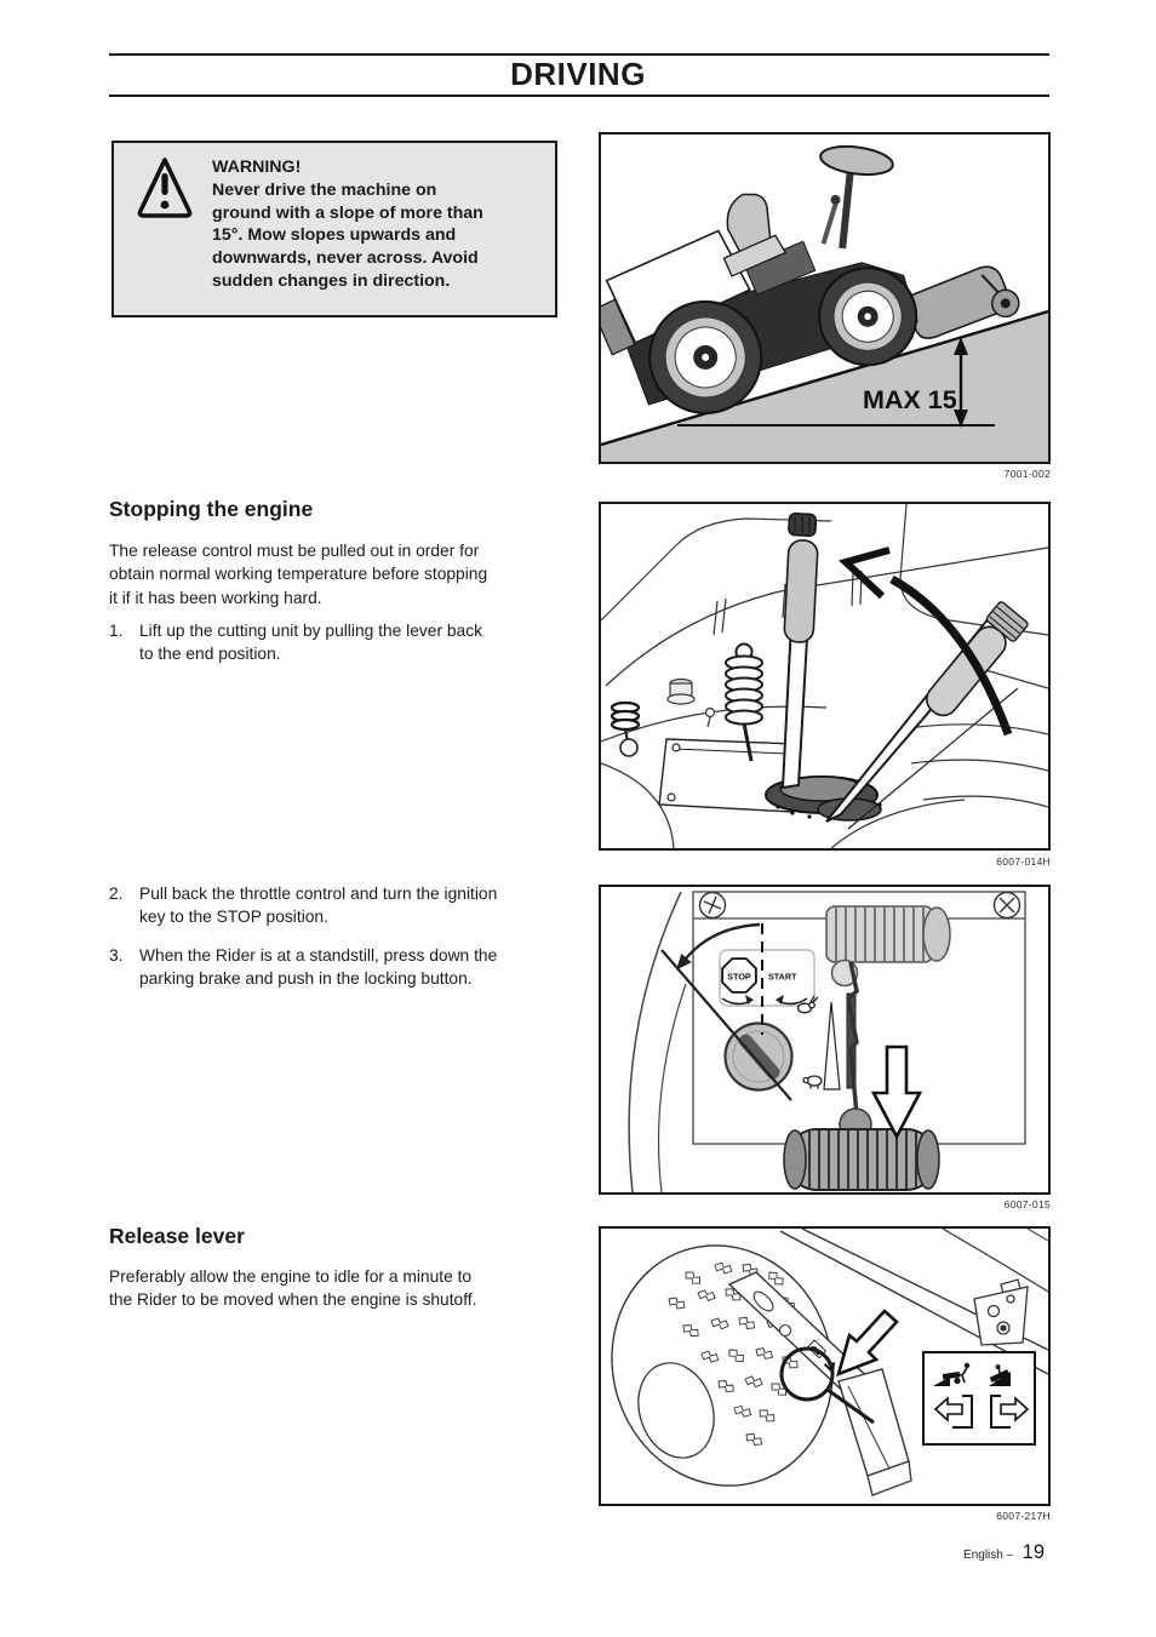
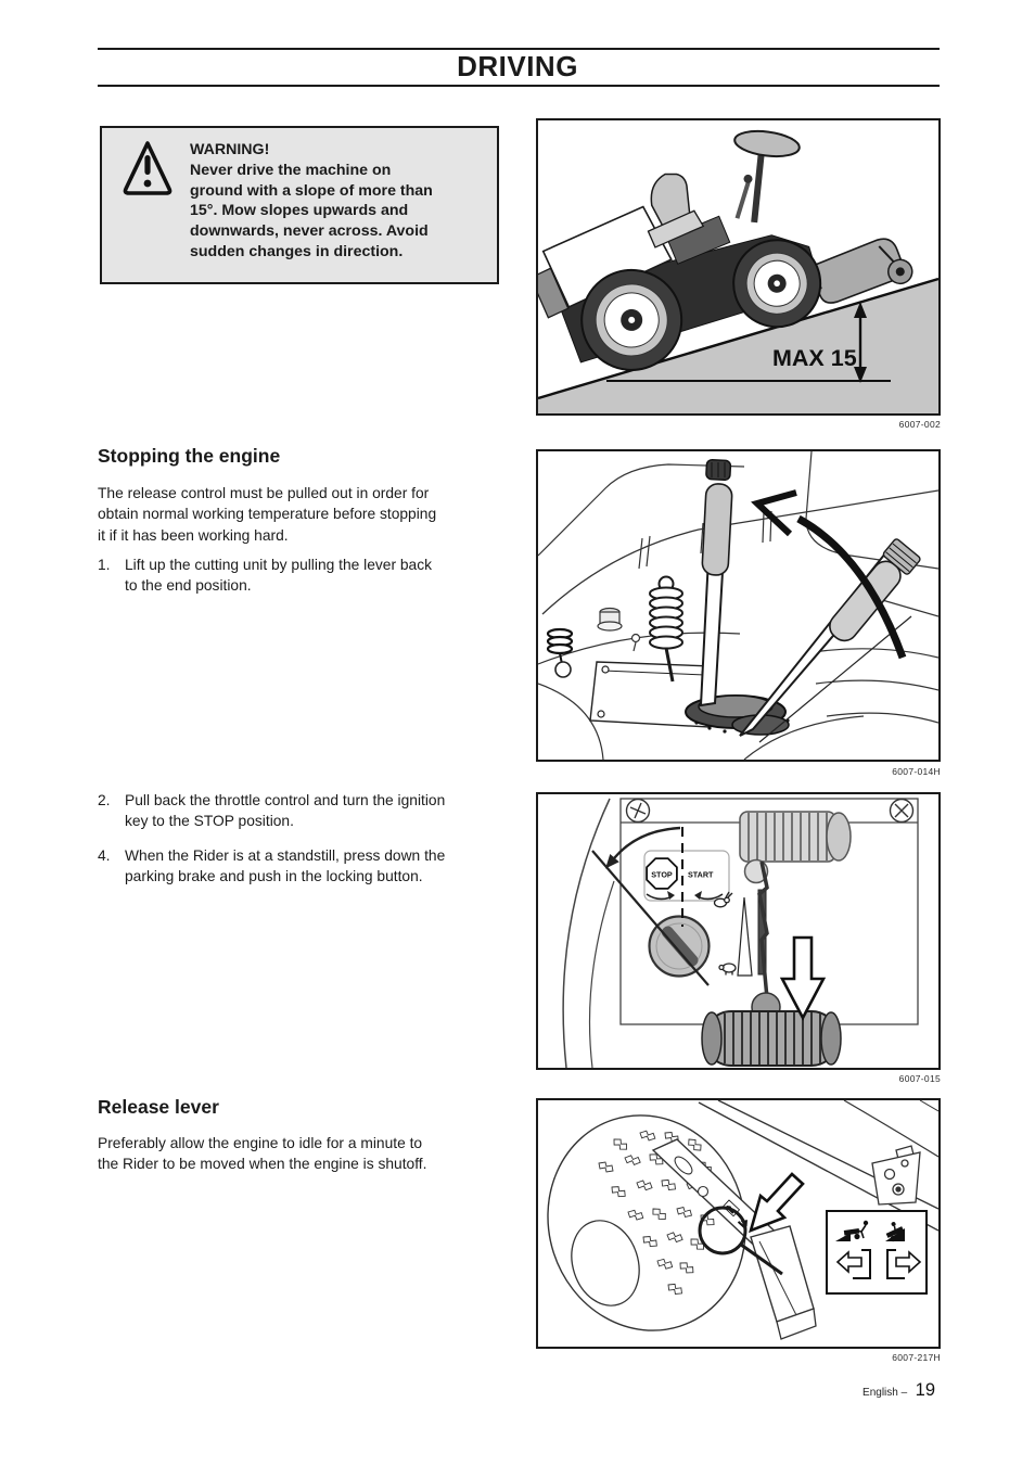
  DRIVING
  WARNING!
  Never drive the machine on
  ground with a slope of more than
  15°. Mow slopes upwards and
  downwards, never across. Avoid
  sudden changes in direction.
  MAX 15
- 7001-002
+ 6007-002
  6007-014H
  STOP
  START
  6007-015
  6007-217H
  Stopping the engine
  The release control must be pulled out in order for
  obtain normal working temperature before stopping
  it if it has been working hard.
  1.
  Lift up the cutting unit by pulling the lever back
  to the end position.
  2.
  Pull back the throttle control and turn the ignition
  key to the STOP position.
- 3.
+ 4.
  When the Rider is at a standstill, press down the
  parking brake and push in the locking button.
  Release lever
  Preferably allow the engine to idle for a minute to
  the Rider to be moved when the engine is shutoff.
  English – 19
